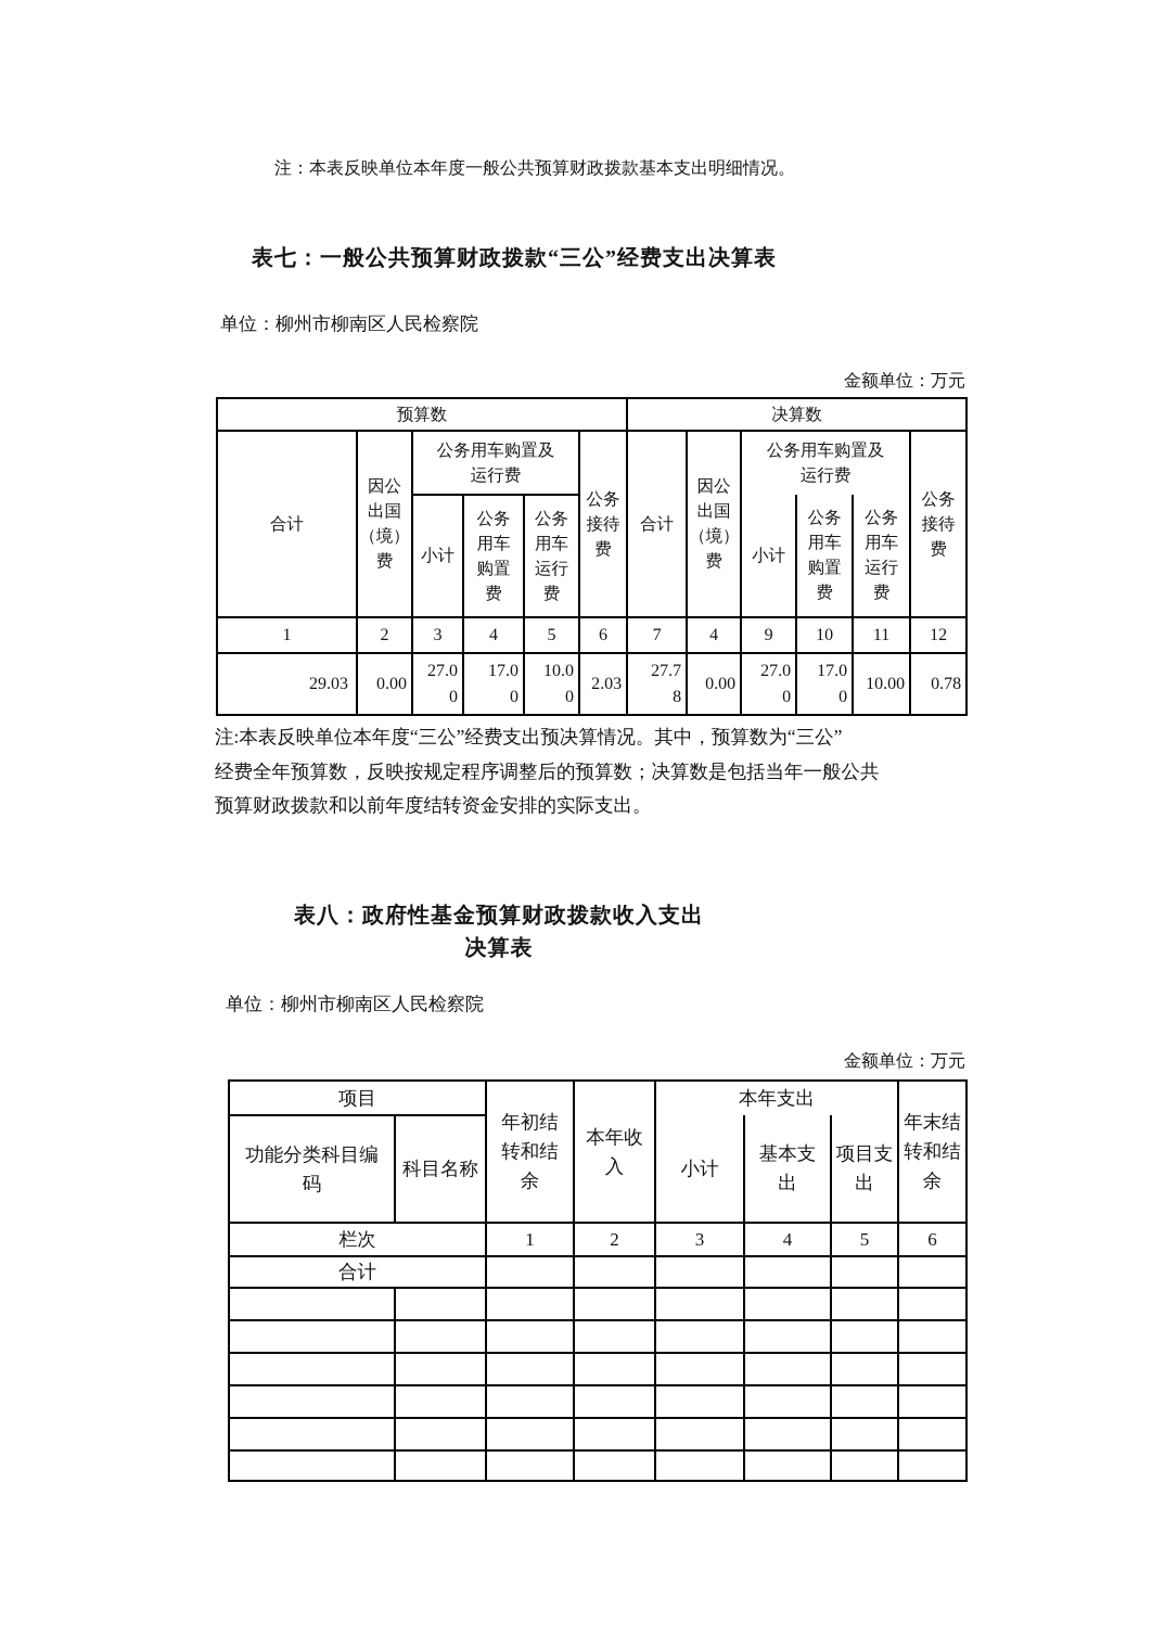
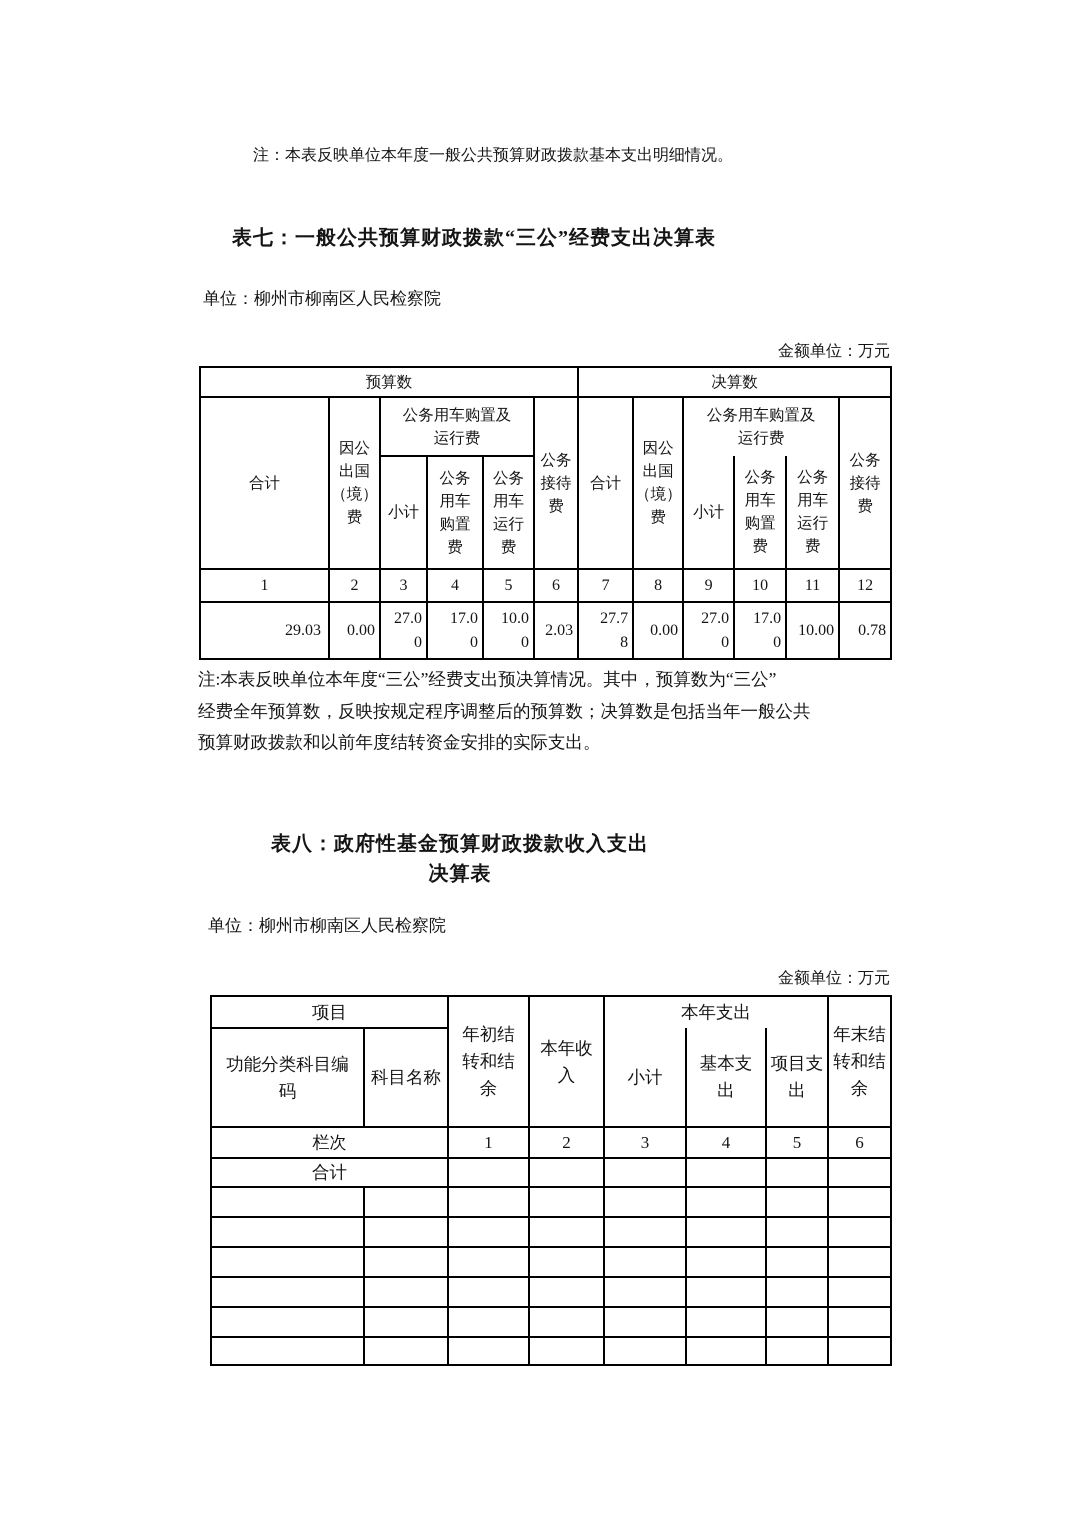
  注：本表反映单位本年度一般公共预算财政拨款基本支出明细情况。
  表七：一般公共预算财政拨款“三公”经费支出决算表
  单位：柳州市柳南区人民检察院
  金额单位：万元
  预算数	决算数
  合计	因公 出国 （境） 费	公务用车购置及 运行费	公务 接待 费	合计	因公 出国 （境） 费	公务用车购置及 运行费	公务 接待 费
  小计	公务 用车 购置 费	公务 用车 运行 费	小计	公务 用车 购置 费	公务 用车 运行 费
- 1	2	3	4	5	6	7	4	9	10	11	12
+ 1	2	3	4	5	6	7	8	9	10	11	12
  29.03	0.00	27.0 0	17.0 0	10.0 0	2.03	27.7 8	0.00	27.0 0	17.0 0	10.00	0.78
  注:本表反映单位本年度“三公”经费支出预决算情况。其中，预算数为“三公”
  经费全年预算数，反映按规定程序调整后的预算数；决算数是包括当年一般公共
  预算财政拨款和以前年度结转资金安排的实际支出。
  表八：政府性基金预算财政拨款收入支出
  决算表
  单位：柳州市柳南区人民检察院
  金额单位：万元
  项目	年初结 转和结 余	本年收 入	本年支出	年末结 转和结 余
  功能分类科目编 码	科目名称	小计	基本支 出	项目支 出
  栏次	1	2	3	4	5	6
  合计
